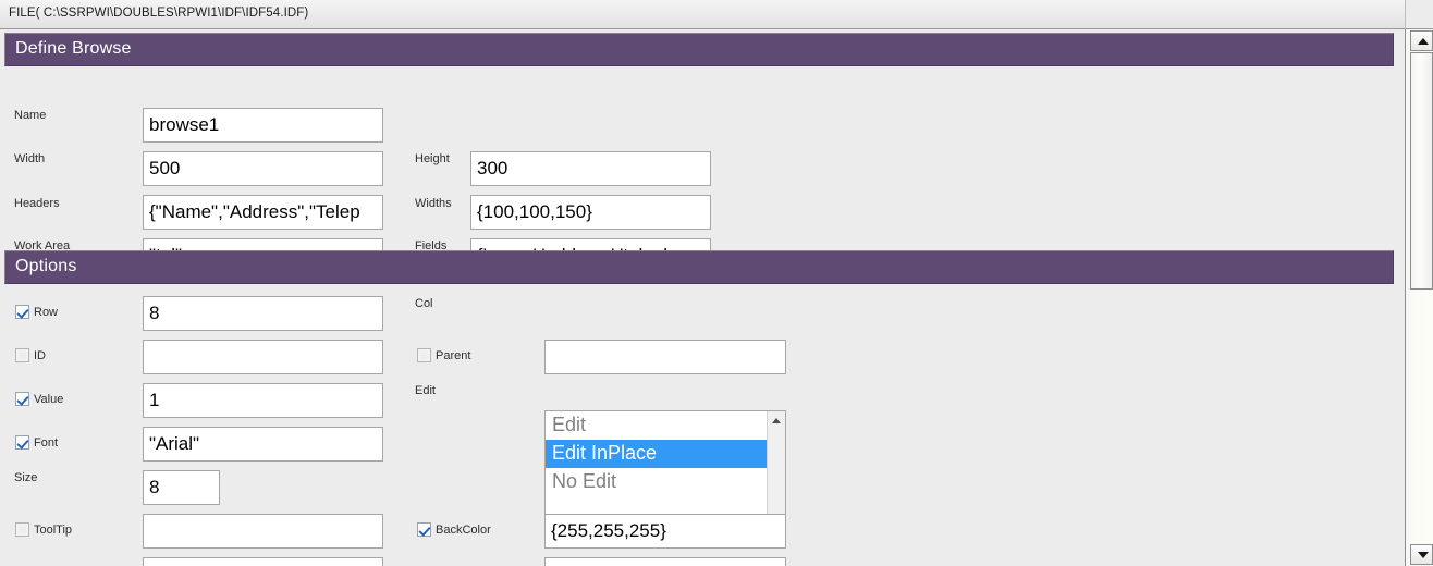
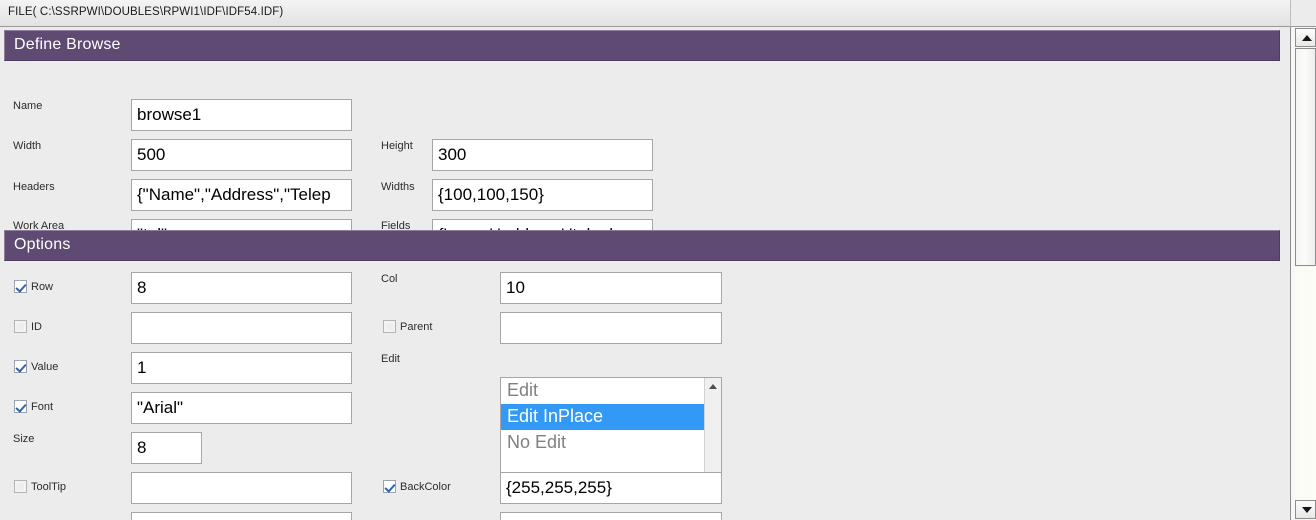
  FILE( C:\SSRPWI\DOUBLES\RPWI1\IDF\IDF54.IDF)
  Define Browse
  Name
  browse1
  Width
  500
  Height
  300
  Headers
  {"Name","Address","Telep
  Widths
  {100,100,150}
  Work Area
  Fields
  Options
  Row
  8
  Col
+ 10
  ID
  Parent
  Value
  1
  Edit
  Edit
  Edit InPlace
  No Edit
  Font
  "Arial"
  Size
  8
  ToolTip
  BackColor
  {255,255,255}
